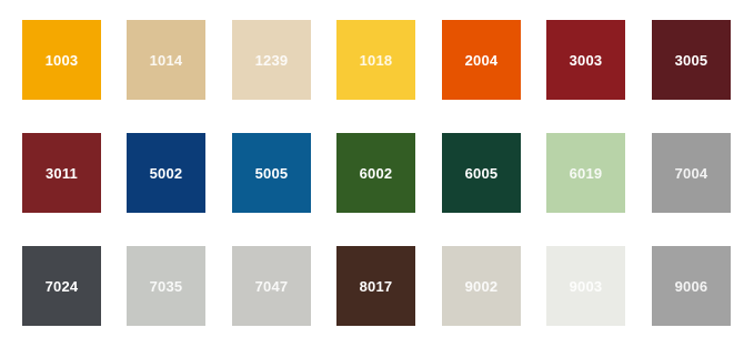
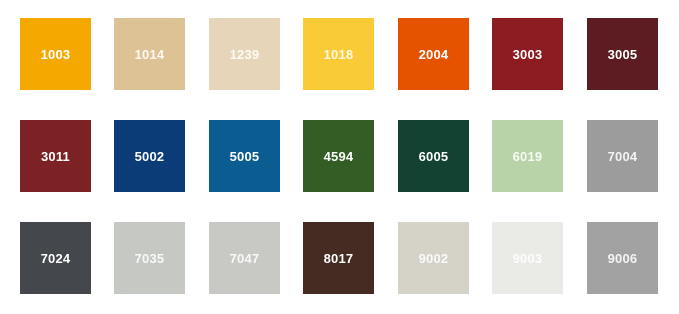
  1003
  1014
  1239
  1018
  2004
  3003
  3005
  3011
  5002
  5005
- 6002
+ 4594
  6005
  6019
  7004
  7024
  7035
  7047
  8017
  9002
  9006
